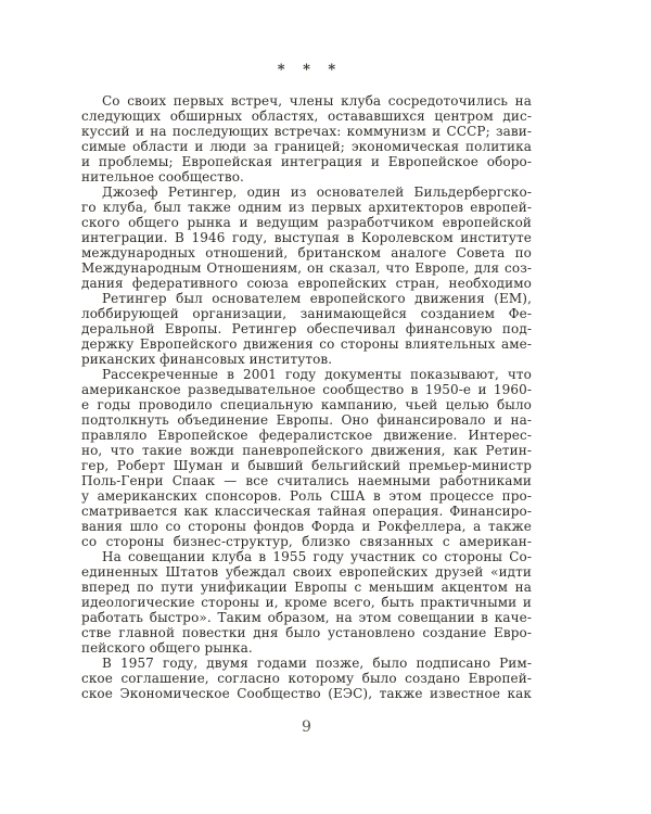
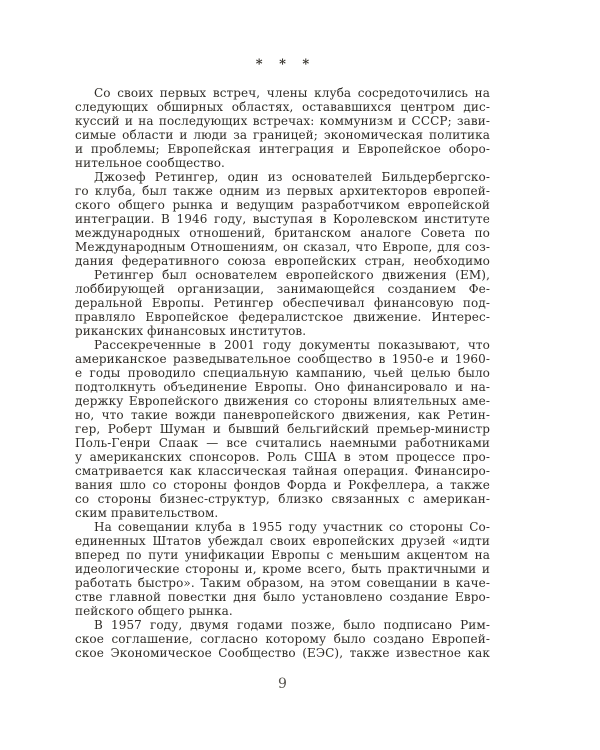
  * * *
  Со своих первых встреч, члены клуба сосредоточились на
  следующих обширных областях, остававшихся центром дис-
  куссий и на последующих встречах: коммунизм и СССР; зави-
  симые области и люди за границей; экономическая политика
  и проблемы; Европейская интеграция и Европейское оборо-
  нительное сообщество.
  Джозеф Ретингер, один из основателей Бильдербергско-
  го клуба, был также одним из первых архитекторов европей-
  ского общего рынка и ведущим разработчиком европейской
  интеграции. В 1946 году, выступая в Королевском институте
  международных отношений, британском аналоге Совета по
  Международным Отношениям, он сказал, что Европе, для соз-
  дания федеративного союза европейских стран, необходимо
  Ретингер был основателем европейского движения (ЕМ),
  лоббирующей организации, занимающейся созданием Фе-
  деральной Европы. Ретингер обеспечивал финансовую под-
- держку Европейского движения со стороны влиятельных аме-
+ правляло Европейское федералистское движение. Интерес-
  риканских финансовых институтов.
  Рассекреченные в 2001 году документы показывают, что
  американское разведывательное сообщество в 1950-е и 1960-
  е годы проводило специальную кампанию, чьей целью было
  подтолкнуть объединение Европы. Оно финансировало и на-
- правляло Европейское федералистское движение. Интерес-
+ держку Европейского движения со стороны влиятельных аме-
  но, что такие вожди паневропейского движения, как Ретин-
  гер, Роберт Шуман и бывший бельгийский премьер-министр
  Поль-Генри Спаак — все считались наемными работниками
  у американских спонсоров. Роль США в этом процессе про-
  сматривается как классическая тайная операция. Финансиро-
  вания шло со стороны фондов Форда и Рокфеллера, а также
  со стороны бизнес-структур, близко связанных с американ-
+ ским правительством.
  На совещании клуба в 1955 году участник со стороны Со-
  единенных Штатов убеждал своих европейских друзей «идти
  вперед по пути унификации Европы с меньшим акцентом на
  идеологические стороны и, кроме всего, быть практичными и
  работать быстро». Таким образом, на этом совещании в каче-
  стве главной повестки дня было установлено создание Евро-
  пейского общего рынка.
  В 1957 году, двумя годами позже, было подписано Рим-
  ское соглашение, согласно которому было создано Европей-
  ское Экономическое Сообщество (ЕЭС), также известное как
  9
